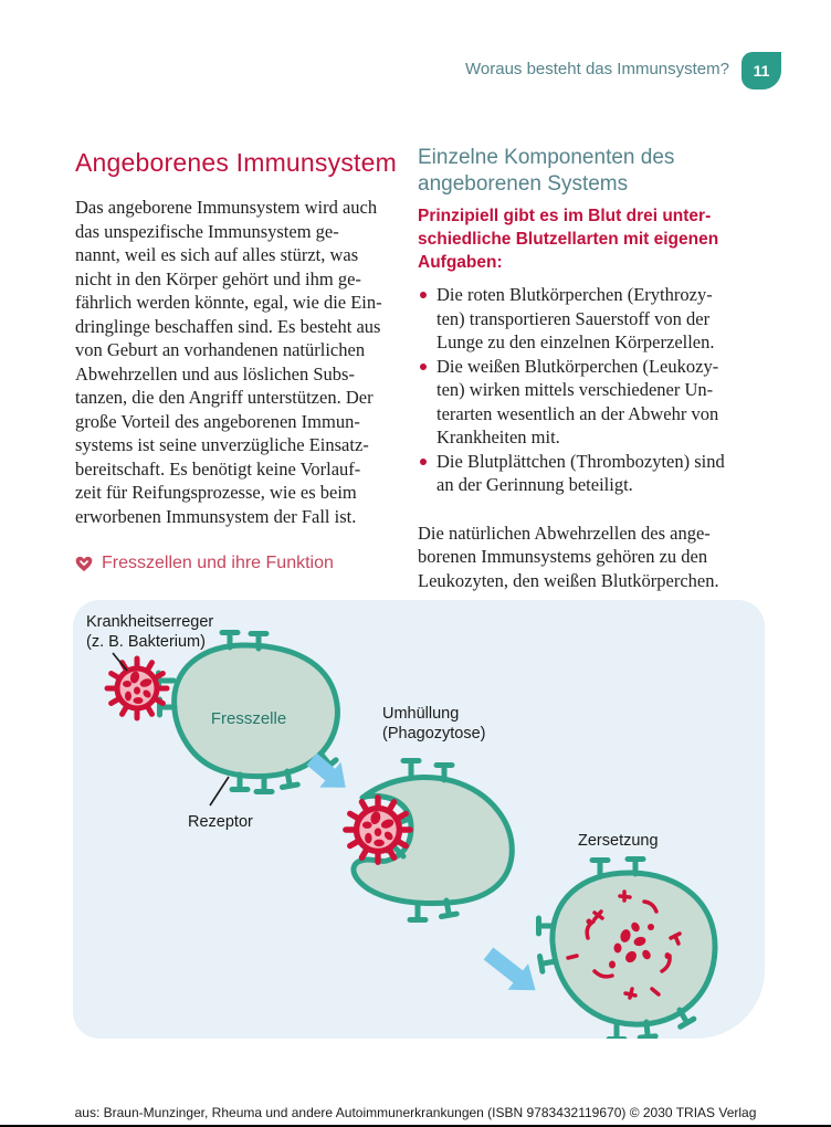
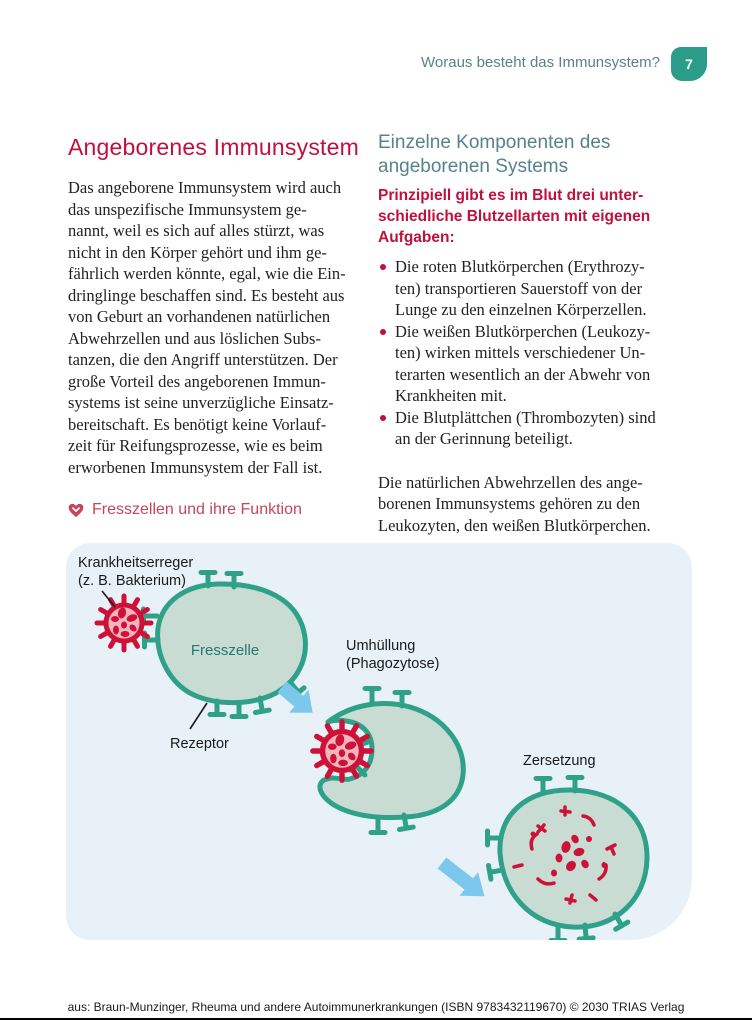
  Woraus besteht das Immunsystem?
- 11
+ 7
  Angeborenes Immunsystem
  Das angeborene Immunsystem wird auch
  das unspezifische Immunsystem ge-
  nannt, weil es sich auf alles stürzt, was
  nicht in den Körper gehört und ihm ge-
  fährlich werden könnte, egal, wie die Ein-
  dringlinge beschaffen sind. Es besteht aus
  von Geburt an vorhandenen natürlichen
  Abwehrzellen und aus löslichen Subs-
  tanzen, die den Angriff unterstützen. Der
  große Vorteil des angeborenen Immun-
  systems ist seine unverzügliche Einsatz-
  bereitschaft. Es benötigt keine Vorlauf-
  zeit für Reifungsprozesse, wie es beim
  erworbenen Immunsystem der Fall ist.
  Fresszellen und ihre Funktion
  Einzelne Komponenten des
  angeborenen Systems
  Prinzipiell gibt es im Blut drei unter-
  schiedliche Blutzellarten mit eigenen
  Aufgaben:
  Die roten Blutkörperchen (Erythrozy-
  ten) transportieren Sauerstoff von der
  Lunge zu den einzelnen Körperzellen.
  Die weißen Blutkörperchen (Leukozy-
  ten) wirken mittels verschiedener Un-
  terarten wesentlich an der Abwehr von
  Krankheiten mit.
  Die Blutplättchen (Thrombozyten) sind
  an der Gerinnung beteiligt.
  Die natürlichen Abwehrzellen des ange-
  borenen Immunsystems gehören zu den
  Leukozyten, den weißen Blutkörperchen.
  Krankheitserreger
  (z. B. Bakterium)
  Fresszelle
  Rezeptor
  Umhüllung
  (Phagozytose)
  Zersetzung
  aus: Braun-Munzinger, Rheuma und andere Autoimmunerkrankungen (ISBN 9783432119670) © 2030 TRIAS Verlag
